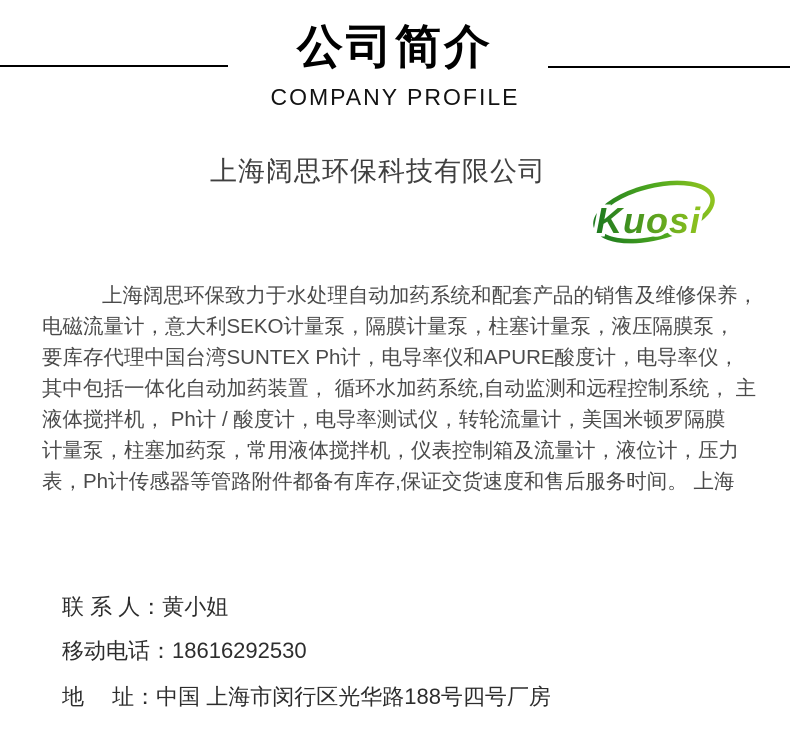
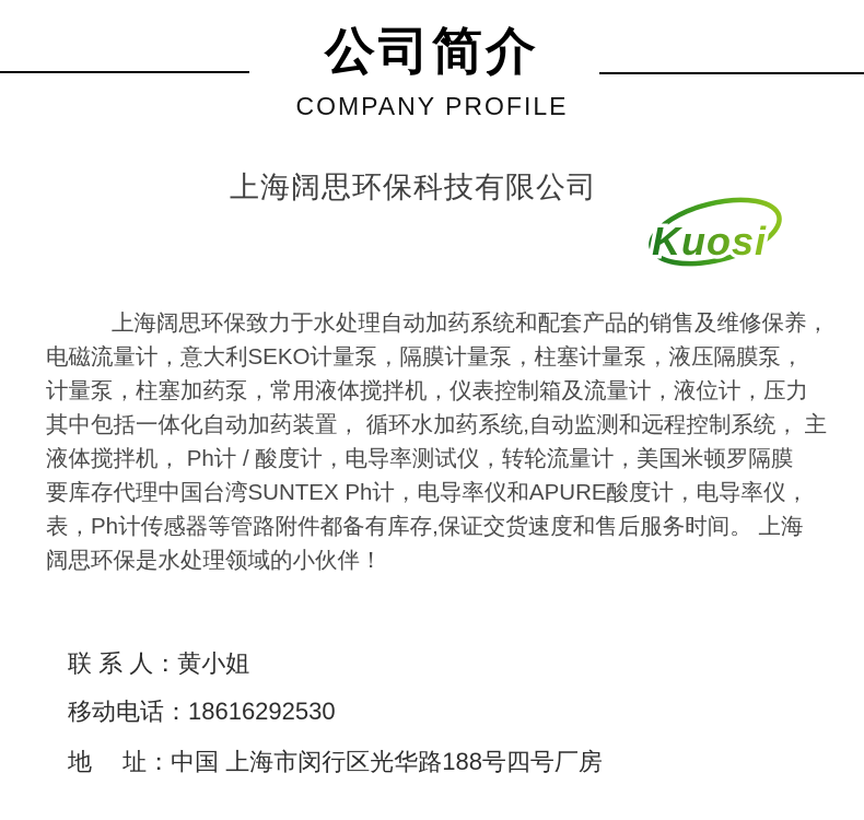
  公司简介
  COMPANY PROFILE
  上海阔思环保科技有限公司
  Kuosi
  上海阔思环保致力于水处理自动加药系统和配套产品的销售及维修保养，
  电磁流量计，意大利SEKO计量泵，隔膜计量泵，柱塞计量泵，液压隔膜泵，
- 要库存代理中国台湾SUNTEX Ph计，电导率仪和APURE酸度计，电导率仪，
+ 计量泵，柱塞加药泵，常用液体搅拌机，仪表控制箱及流量计，液位计，压力
  其中包括一体化自动加药装置， 循环水加药系统,自动监测和远程控制系统， 主
  液体搅拌机， Ph计 / 酸度计，电导率测试仪，转轮流量计，美国米顿罗隔膜
- 计量泵，柱塞加药泵，常用液体搅拌机，仪表控制箱及流量计，液位计，压力
+ 要库存代理中国台湾SUNTEX Ph计，电导率仪和APURE酸度计，电导率仪，
  表，Ph计传感器等管路附件都备有库存,保证交货速度和售后服务时间。 上海
+ 阔思环保是水处理领域的小伙伴！
  联 系 人：黄小姐
  移动电话：18616292530
  地 址：中国 上海市闵行区光华路188号四号厂房
